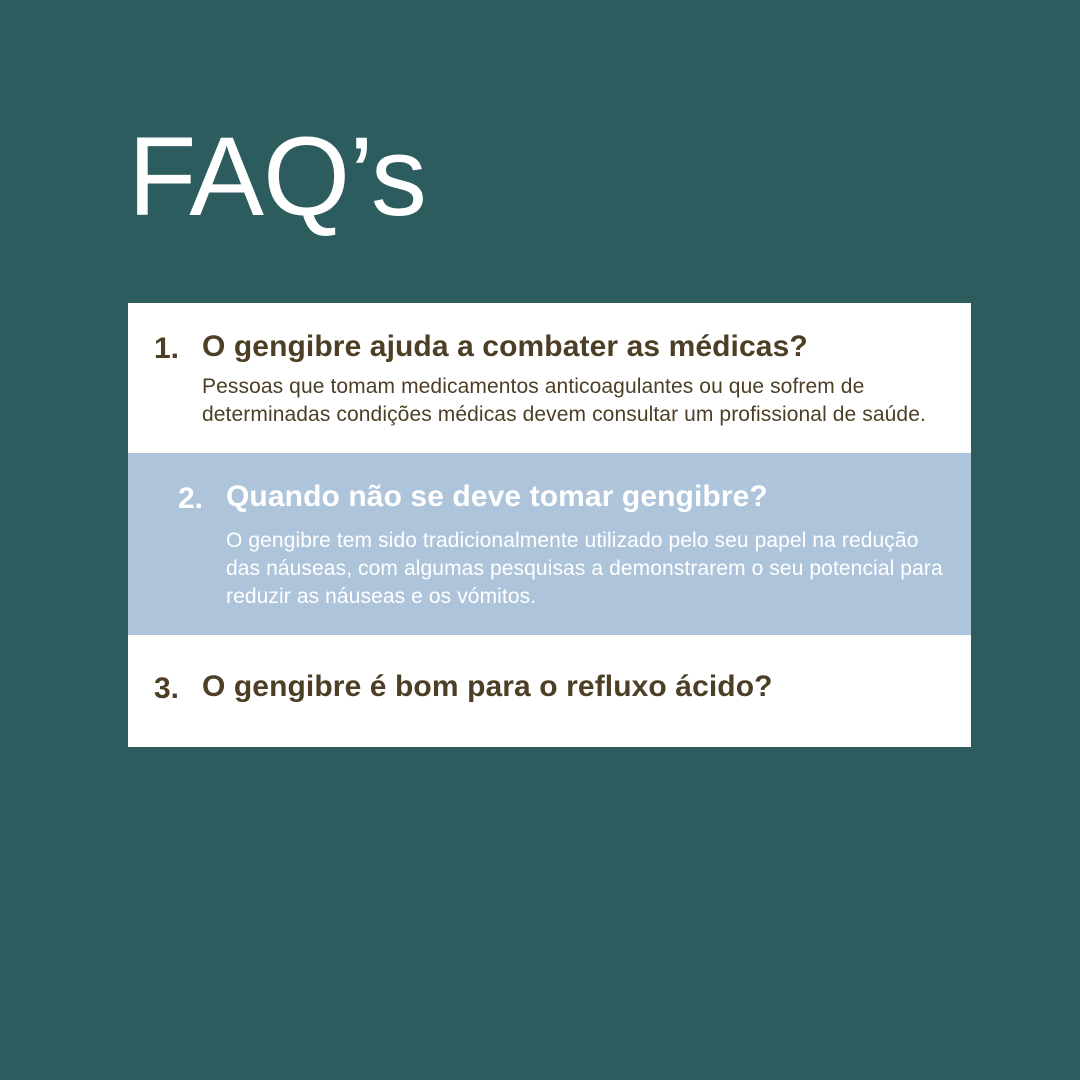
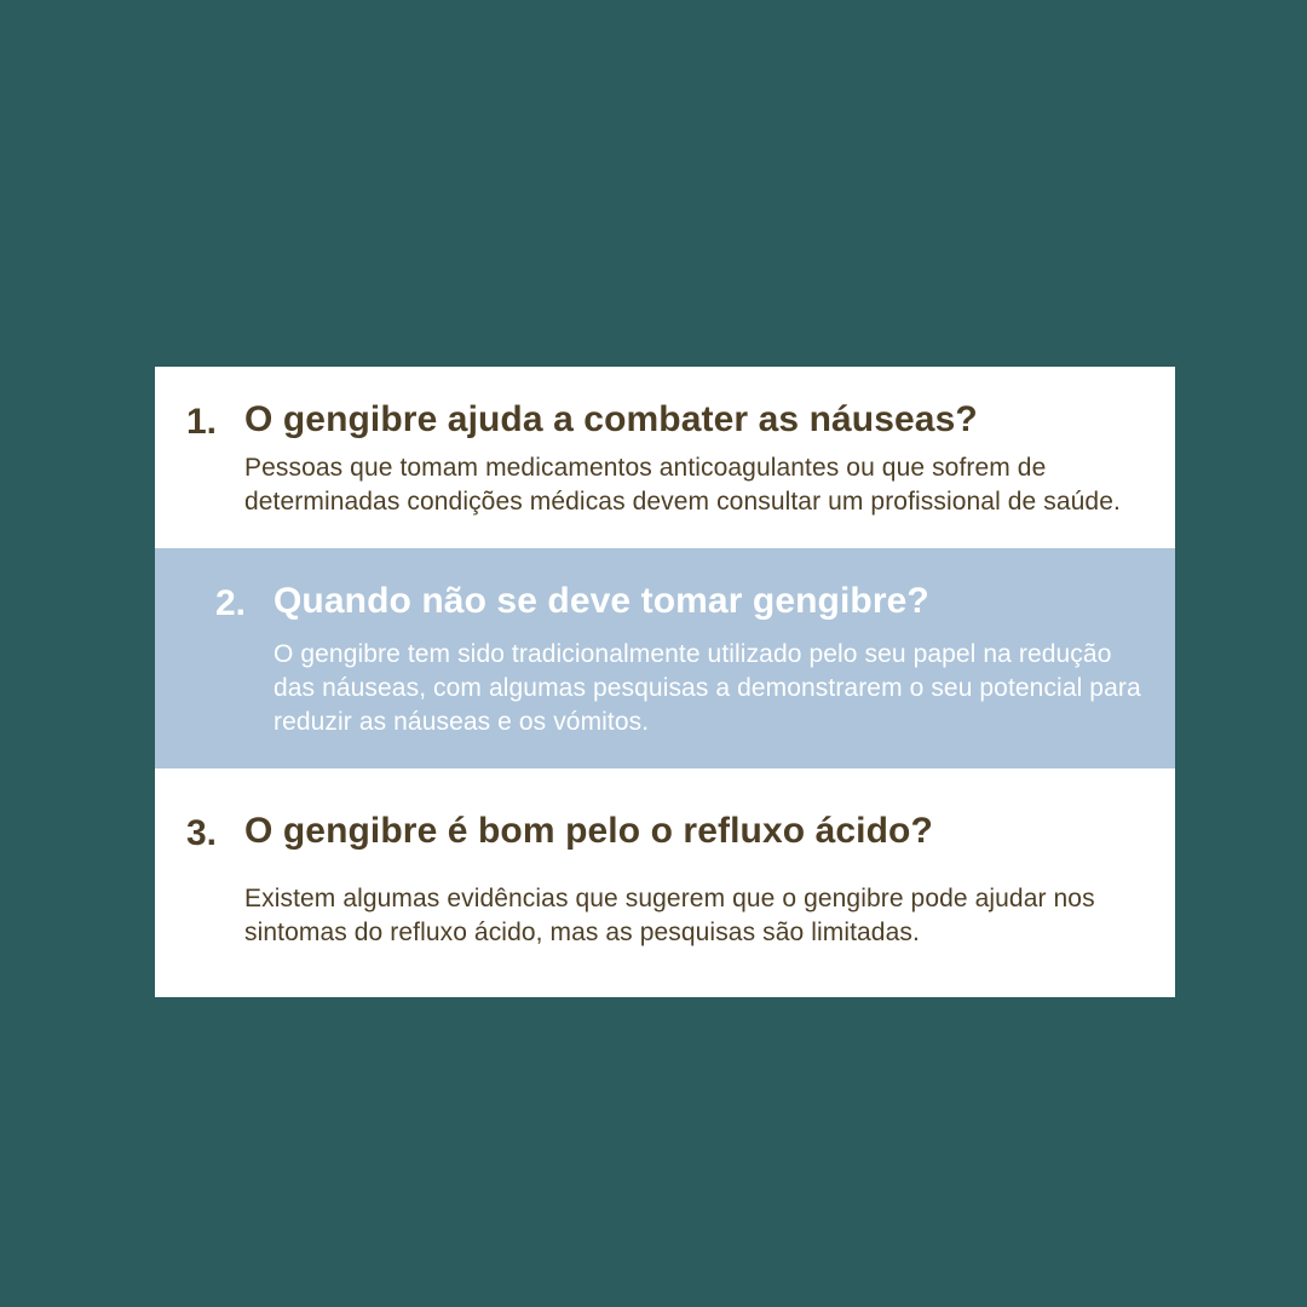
- FAQ’s
  1.
- O gengibre ajuda a combater as médicas?
+ O gengibre ajuda a combater as náuseas?
  Pessoas que tomam medicamentos anticoagulantes ou que sofrem de determinadas condições médicas devem consultar um profissional de saúde.
  2.
  Quando não se deve tomar gengibre?
  O gengibre tem sido tradicionalmente utilizado pelo seu papel na redução das náuseas, com algumas pesquisas a demonstrarem o seu potencial para reduzir as náuseas e os vómitos.
  3.
- O gengibre é bom para o refluxo ácido?
+ O gengibre é bom pelo o refluxo ácido?
+ Existem algumas evidências que sugerem que o gengibre pode ajudar nos sintomas do refluxo ácido, mas as pesquisas são limitadas.
